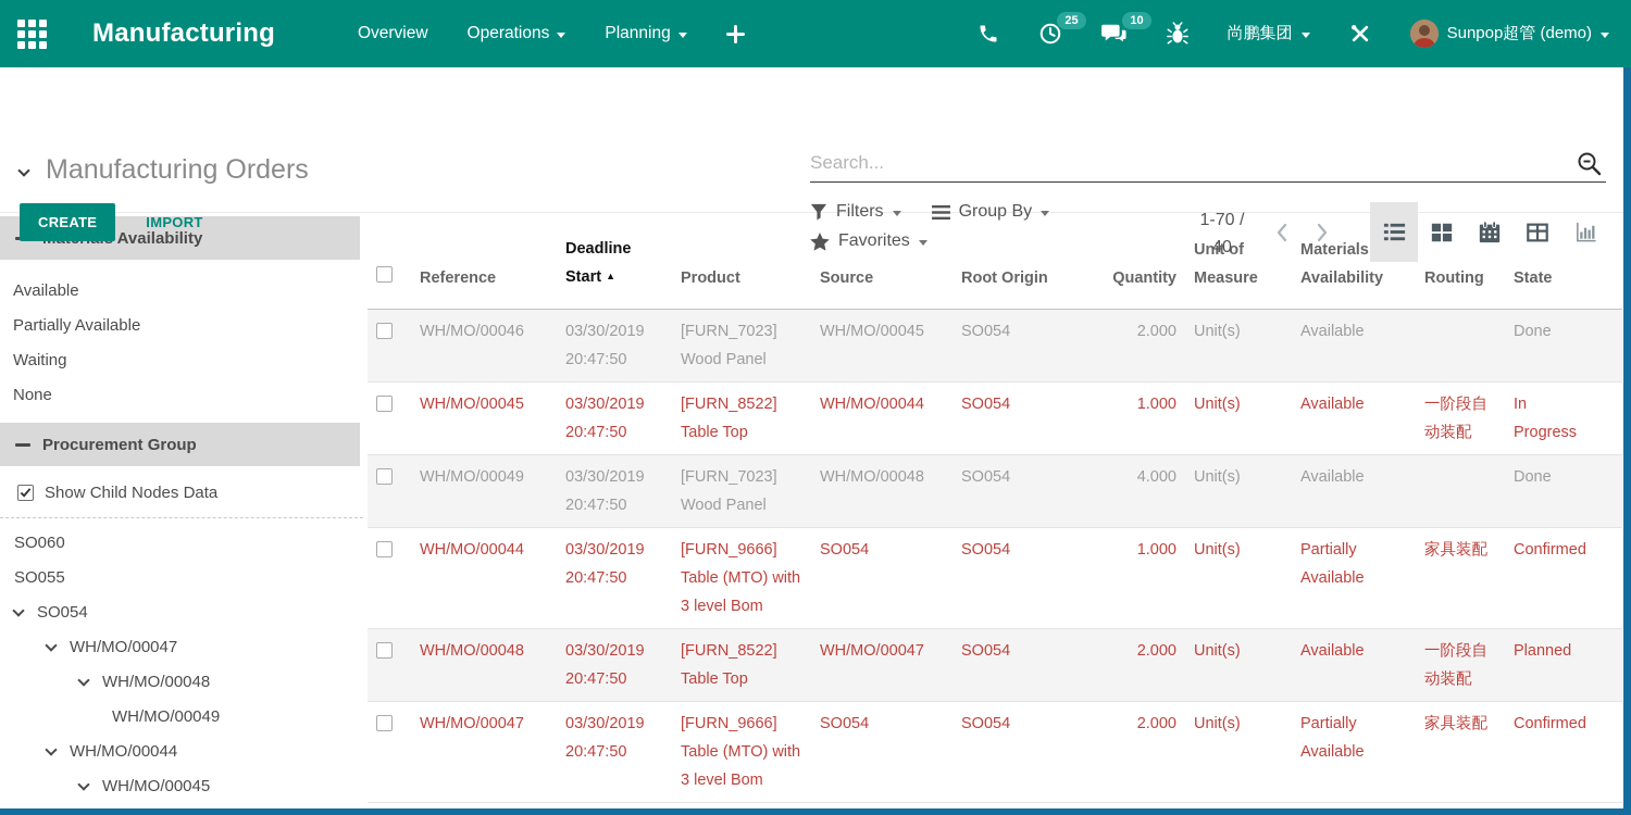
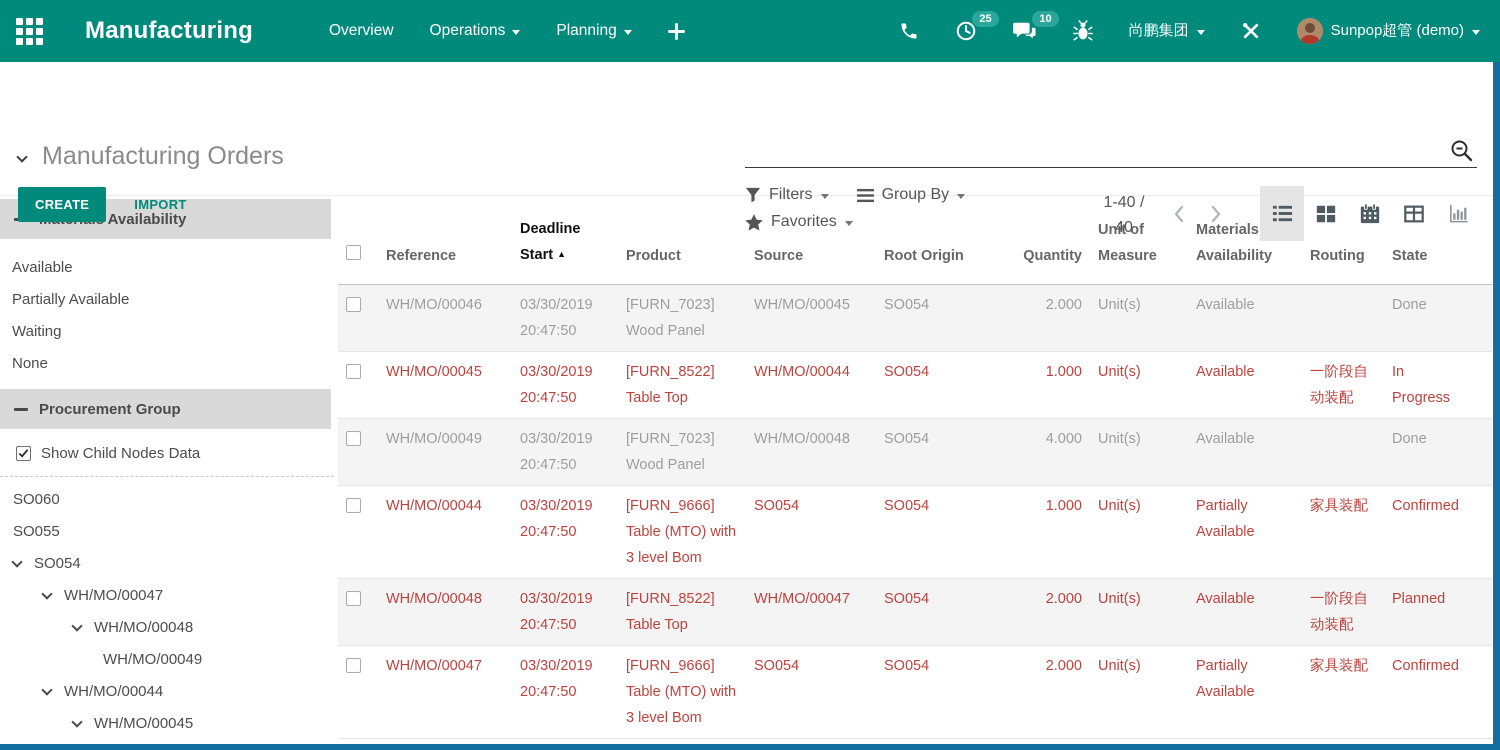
  Manufacturing
  Overview
  Operations
  Planning
  25
  10
  尚鹏集团
  Sunpop超管 (demo)
  Manufacturing Orders
  CREATE
  IMPORT
- Search...
  Filters
  Group By
  Favorites
- 1-70 /
+ 1-40 /
  40
  Available
  Partially Available
  Waiting
  None
  Procurement Group
  Show Child Nodes Data
  SO060
  SO055
  SO054
  WH/MO/00047
  WH/MO/00048
  WH/MO/00049
  WH/MO/00044
  WH/MO/00045
  	Reference	Deadline Start ▲	Product	Source	Root Origin	Quantity	Unit of Measure	Materials Availability	Routing	State
  	WH/MO/00046	03/30/2019 20:47:50	[FURN_7023] Wood Panel	WH/MO/00045	SO054	2.000	Unit(s)	Available		Done
  	WH/MO/00045	03/30/2019 20:47:50	[FURN_8522] Table Top	WH/MO/00044	SO054	1.000	Unit(s)	Available	一阶段自动装配	In Progress
  	WH/MO/00049	03/30/2019 20:47:50	[FURN_7023] Wood Panel	WH/MO/00048	SO054	4.000	Unit(s)	Available		Done
  	WH/MO/00044	03/30/2019 20:47:50	[FURN_9666] Table (MTO) with 3 level Bom	SO054	SO054	1.000	Unit(s)	Partially Available	家具装配	Confirmed
  	WH/MO/00048	03/30/2019 20:47:50	[FURN_8522] Table Top	WH/MO/00047	SO054	2.000	Unit(s)	Available	一阶段自动装配	Planned
  	WH/MO/00047	03/30/2019 20:47:50	[FURN_9666] Table (MTO) with 3 level Bom	SO054	SO054	2.000	Unit(s)	Partially Available	家具装配	Confirmed
